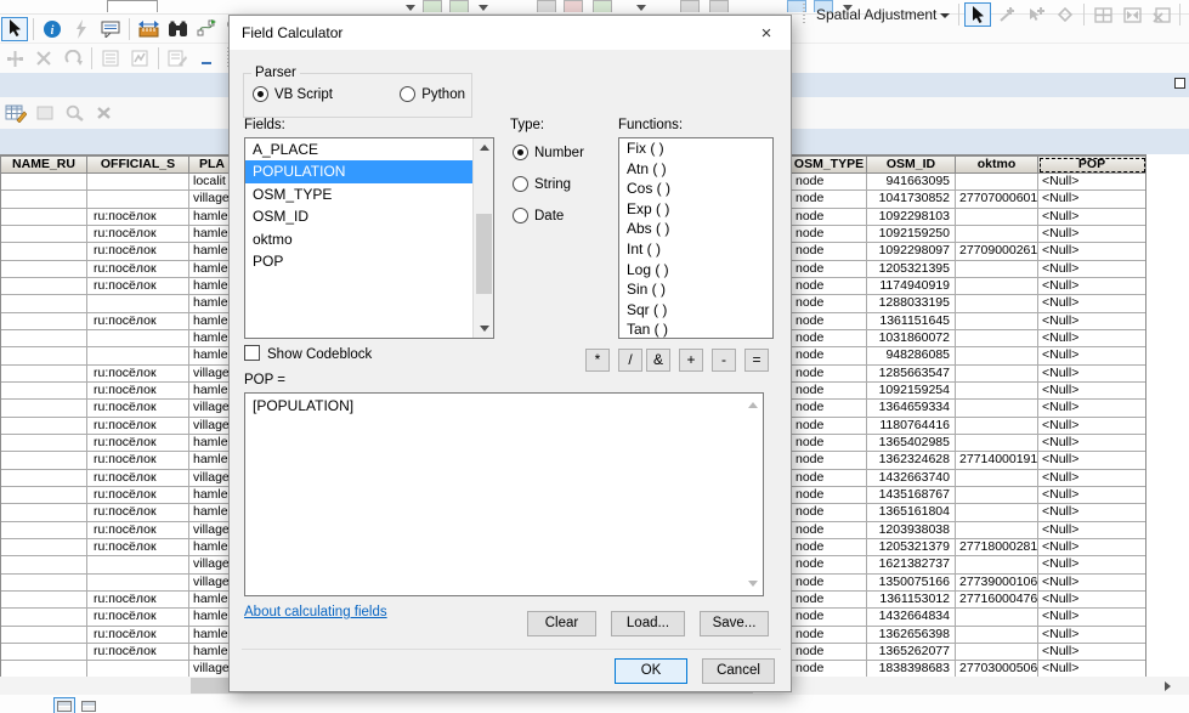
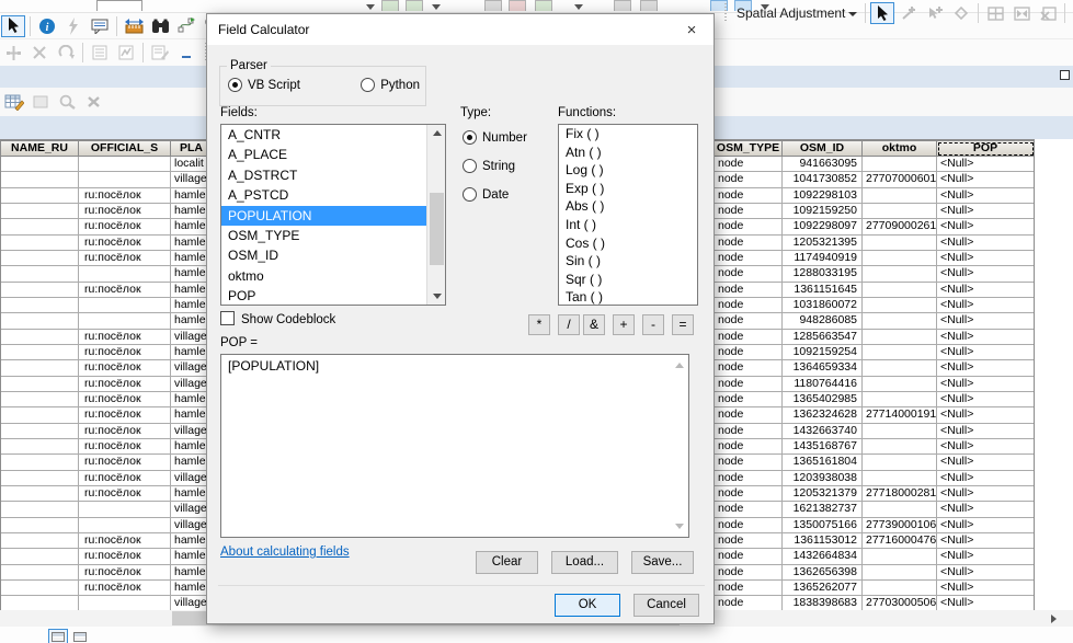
  i
  Spatial Adjustment
  NAME_RU
  OFFICIAL_S
  PLA
  localit
  village
  ru:посёлок
  hamle
  ru:посёлок
  hamle
  ru:посёлок
  hamle
  ru:посёлок
  hamle
  ru:посёлок
  hamle
  hamle
  ru:посёлок
  hamle
  hamle
  hamle
  ru:посёлок
  village
  ru:посёлок
  hamle
  ru:посёлок
  village
  ru:посёлок
  village
  ru:посёлок
  hamle
  ru:посёлок
  hamle
  ru:посёлок
  village
  ru:посёлок
  hamle
  ru:посёлок
  hamle
  ru:посёлок
  village
  ru:посёлок
  hamle
  village
  village
  ru:посёлок
  hamle
  ru:посёлок
  hamle
  ru:посёлок
  hamle
  ru:посёлок
  hamle
  village
  OSM_TYPE
  OSM_ID
  oktmo
  POP
  node
  941663095
  <Null>
  node
  1041730852
  27707000601
  <Null>
  node
  1092298103
  <Null>
  node
  1092159250
  <Null>
  node
  1092298097
  27709000261
  <Null>
  node
  1205321395
  <Null>
  node
  1174940919
  <Null>
  node
  1288033195
  <Null>
  node
  1361151645
  <Null>
  node
  1031860072
  <Null>
  node
  948286085
  <Null>
  node
  1285663547
  <Null>
  node
  1092159254
  <Null>
  node
  1364659334
  <Null>
  node
  1180764416
  <Null>
  node
  1365402985
  <Null>
  node
  1362324628
  27714000191
  <Null>
  node
  1432663740
  <Null>
  node
  1435168767
  <Null>
  node
  1365161804
  <Null>
  node
  1203938038
  <Null>
  node
  1205321379
  27718000281
  <Null>
  node
  1621382737
  <Null>
  node
  1350075166
  27739000106
  <Null>
  node
  1361153012
  27716000476
  <Null>
  node
  1432664834
  <Null>
  node
  1362656398
  <Null>
  node
  1365262077
  <Null>
  node
  1838398683
  27703000506
  <Null>
  Field Calculator
  ×
  Parser
  VB Script
  Python
  Fields:
+ A_CNTR
  A_PLACE
+ A_DSTRCT
+ A_PSTCD
  POPULATION
  OSM_TYPE
  OSM_ID
  oktmo
  POP
  Type:
  Number
  String
  Date
  Functions:
  Fix ( )
  Atn ( )
- Cos ( )
+ Log ( )
  Exp ( )
  Abs ( )
  Int ( )
- Log ( )
+ Cos ( )
  Sin ( )
  Sqr ( )
  Tan ( )
  Show Codeblock
  *
  /
  &
  +
  -
  =
  POP =
  [POPULATION]
  About calculating fields
  Clear
  Load...
  Save...
  OK
  Cancel
